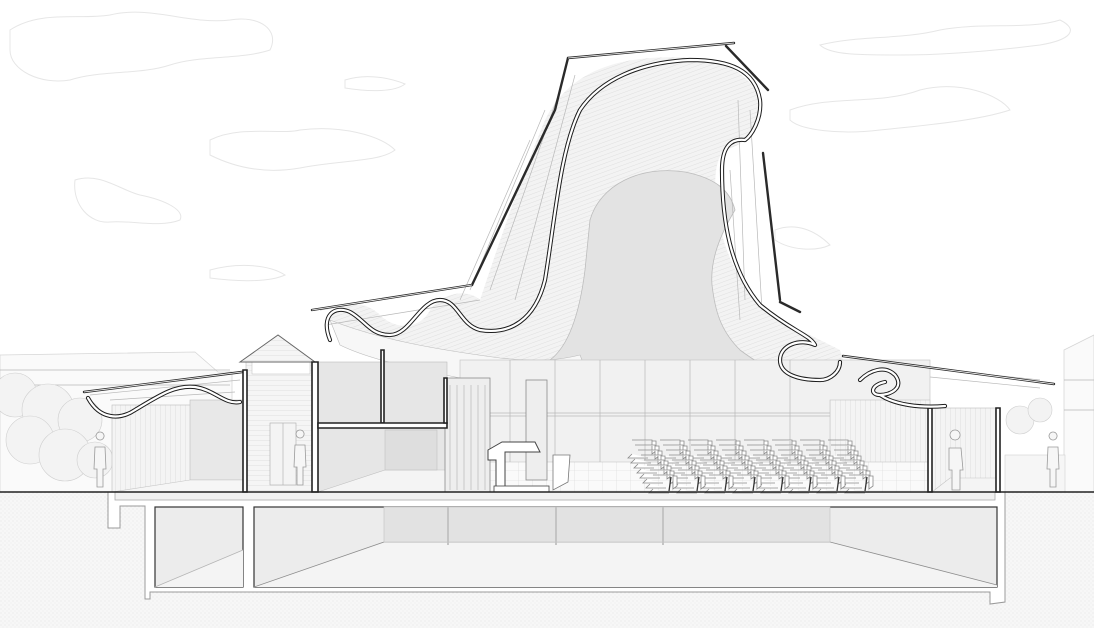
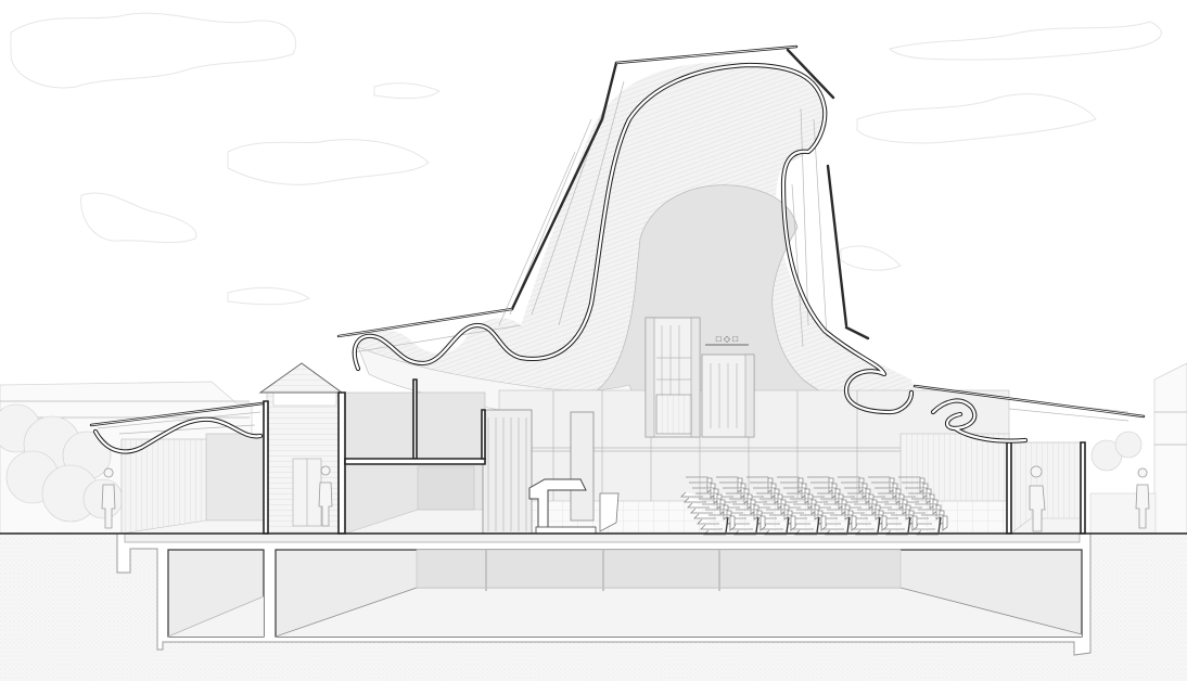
+ □ ◇ □
